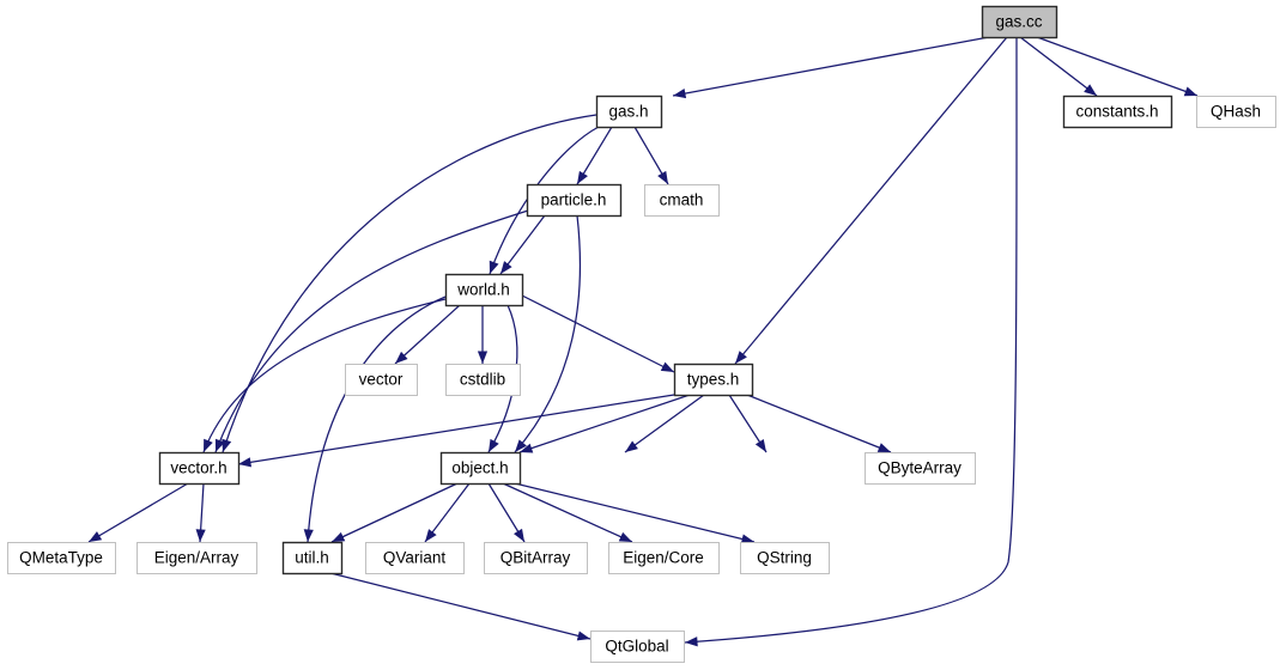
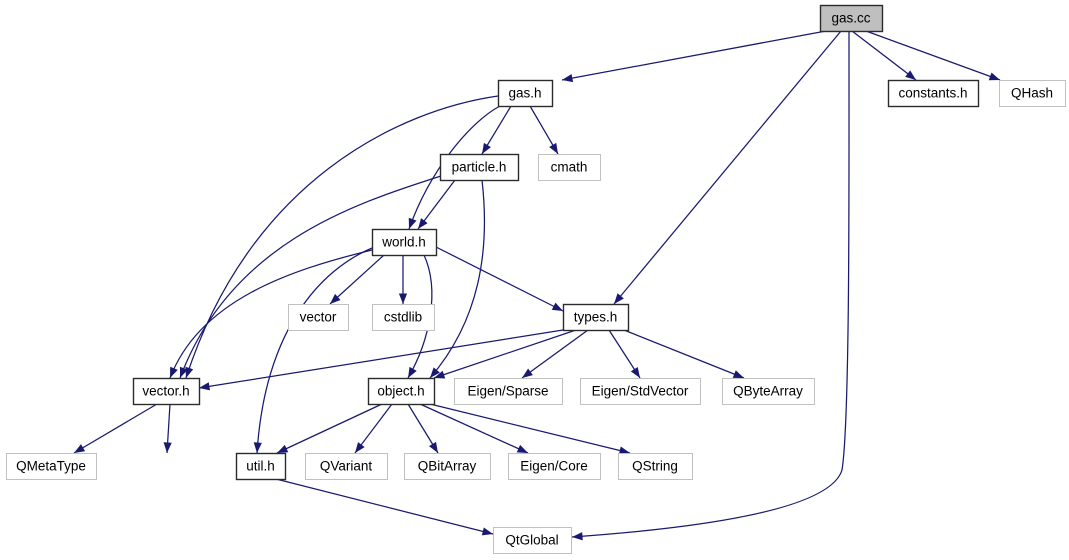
  gas.cc
  constants.h
  QHash
  gas.h
  particle.h
  cmath
  world.h
  vector
  cstdlib
  types.h
  vector.h
  object.h
+ Eigen/Sparse
+ Eigen/StdVector
  QByteArray
  QMetaType
- Eigen/Array
  util.h
  QVariant
  QBitArray
  Eigen/Core
  QString
  QtGlobal
